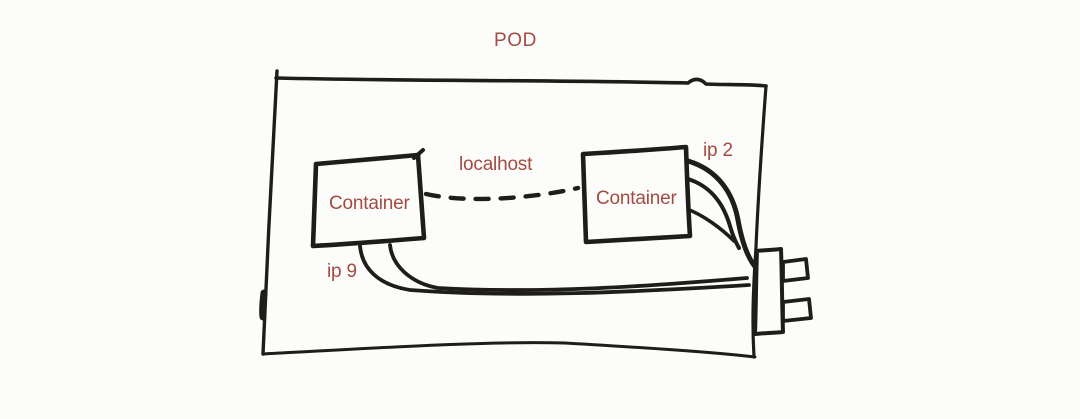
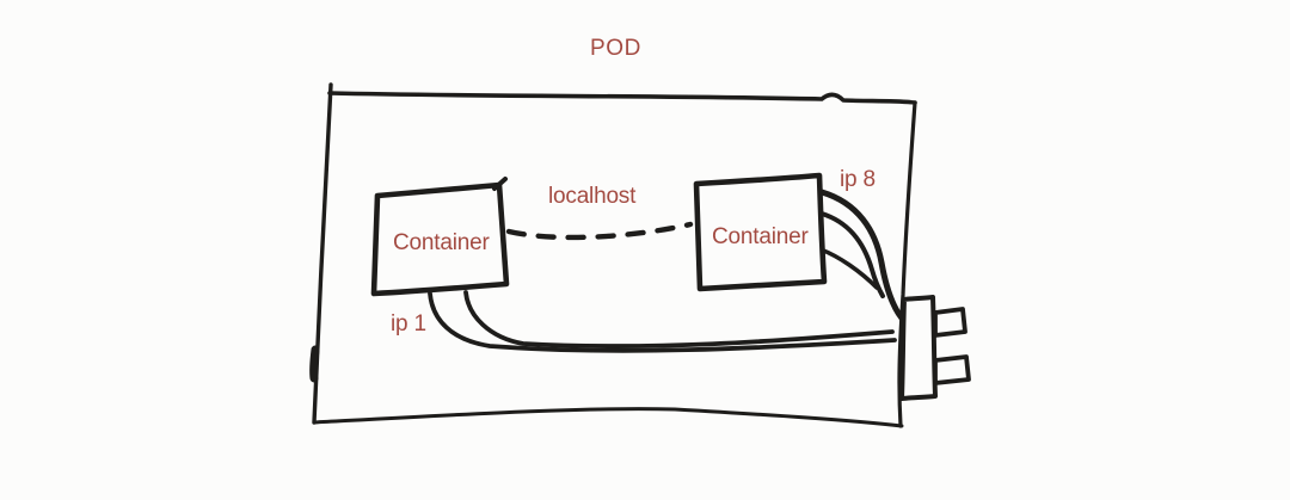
  POD
  localhost
  Container
  Container
- ip 9
+ ip 1
- ip 2
+ ip 8
